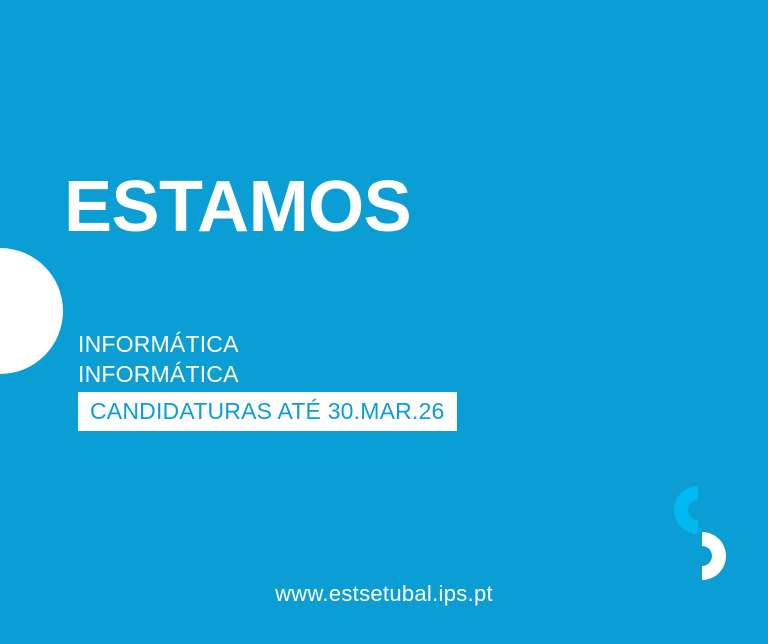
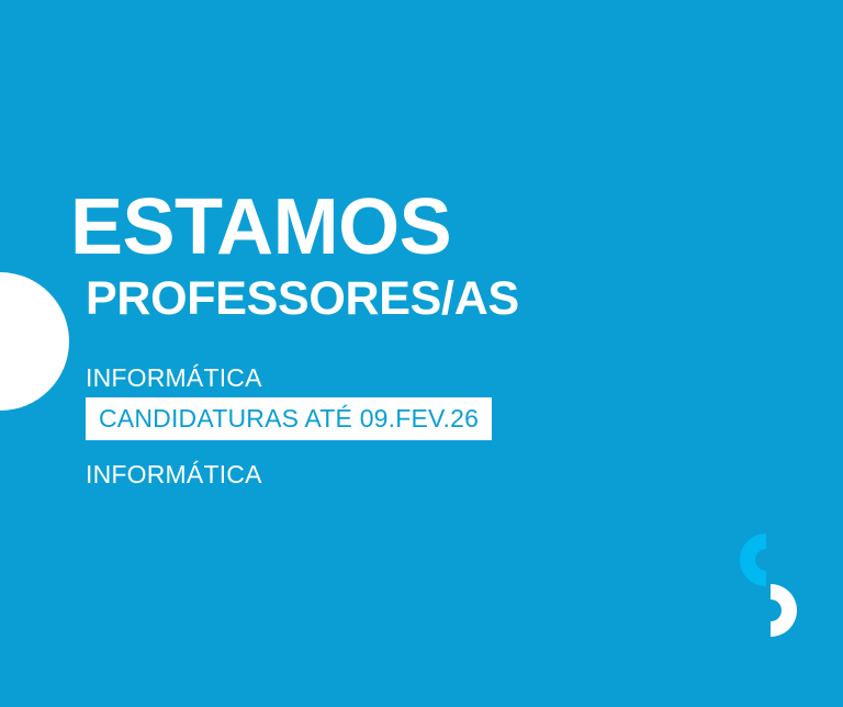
  ESTAMOS
+ PROFESSORES/AS
  INFORMÁTICA
+ CANDIDATURAS ATÉ 09.FEV.26
  INFORMÁTICA
- CANDIDATURAS ATÉ 30.MAR.26
- www.estsetubal.ips.pt
